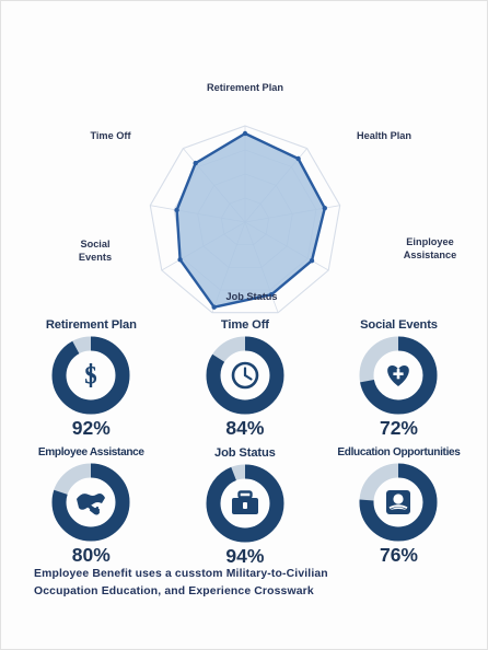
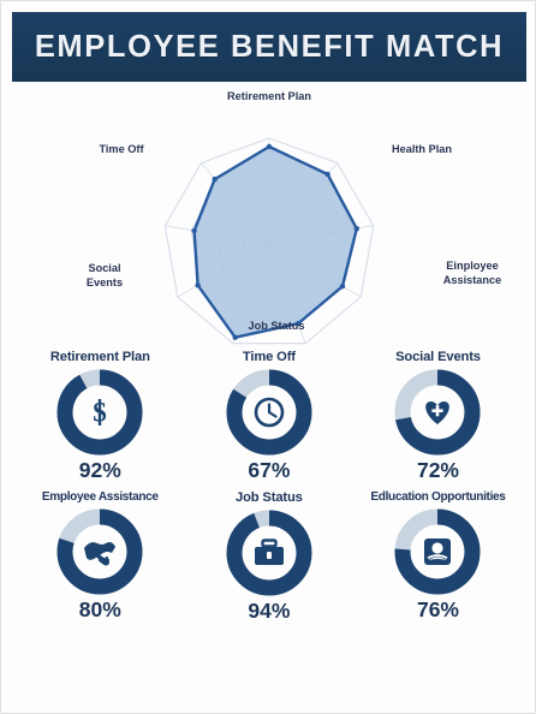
+ EMPLOYEE BENEFIT MATCH
  Retirement Plan
  Health Plan
  Einployee
  Assistance
  Job Status
  Social
  Events
  Time Off
  Retirement Plan
  92%
  Time Off
- 84%
+ 67%
  Social Events
  72%
  Employee Assistance
  80%
  Job Status
  94%
  Edlucation Opportunities
  76%
- Employee Benefit uses a cusstom Military-to-Civilian
- Occupation Education, and Experience Crosswark
